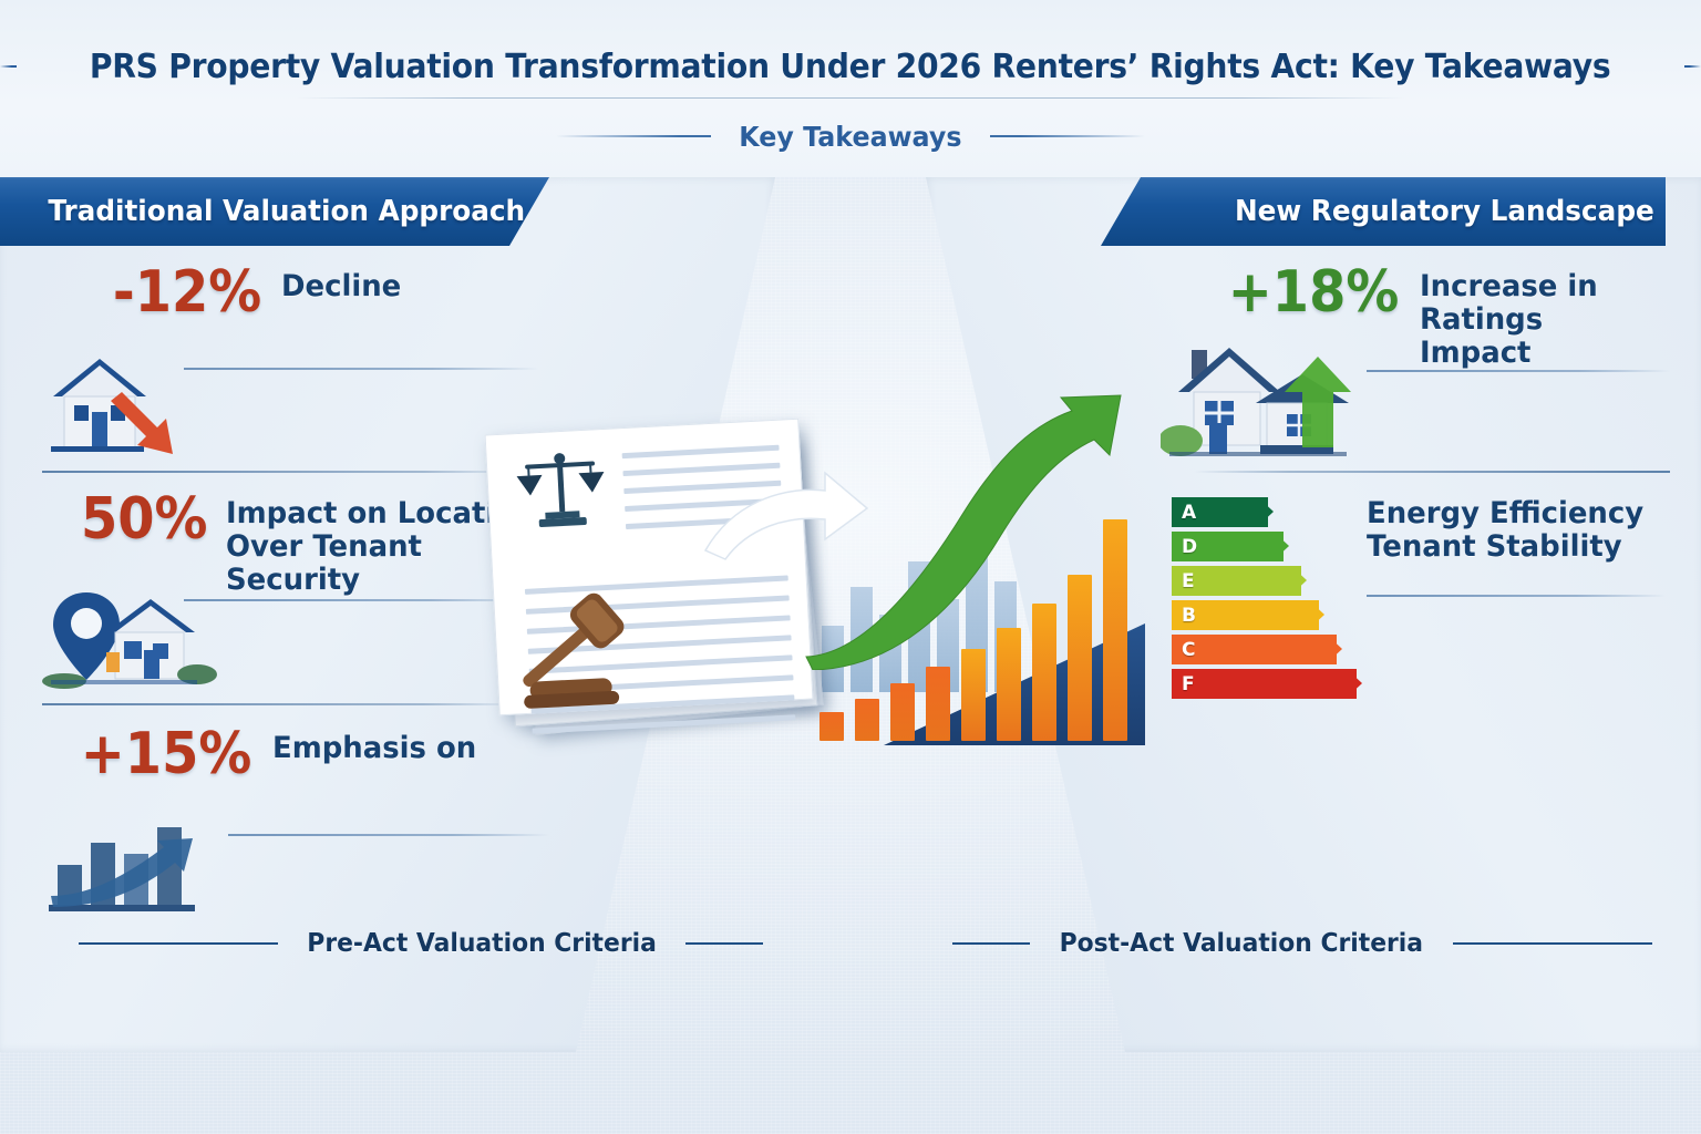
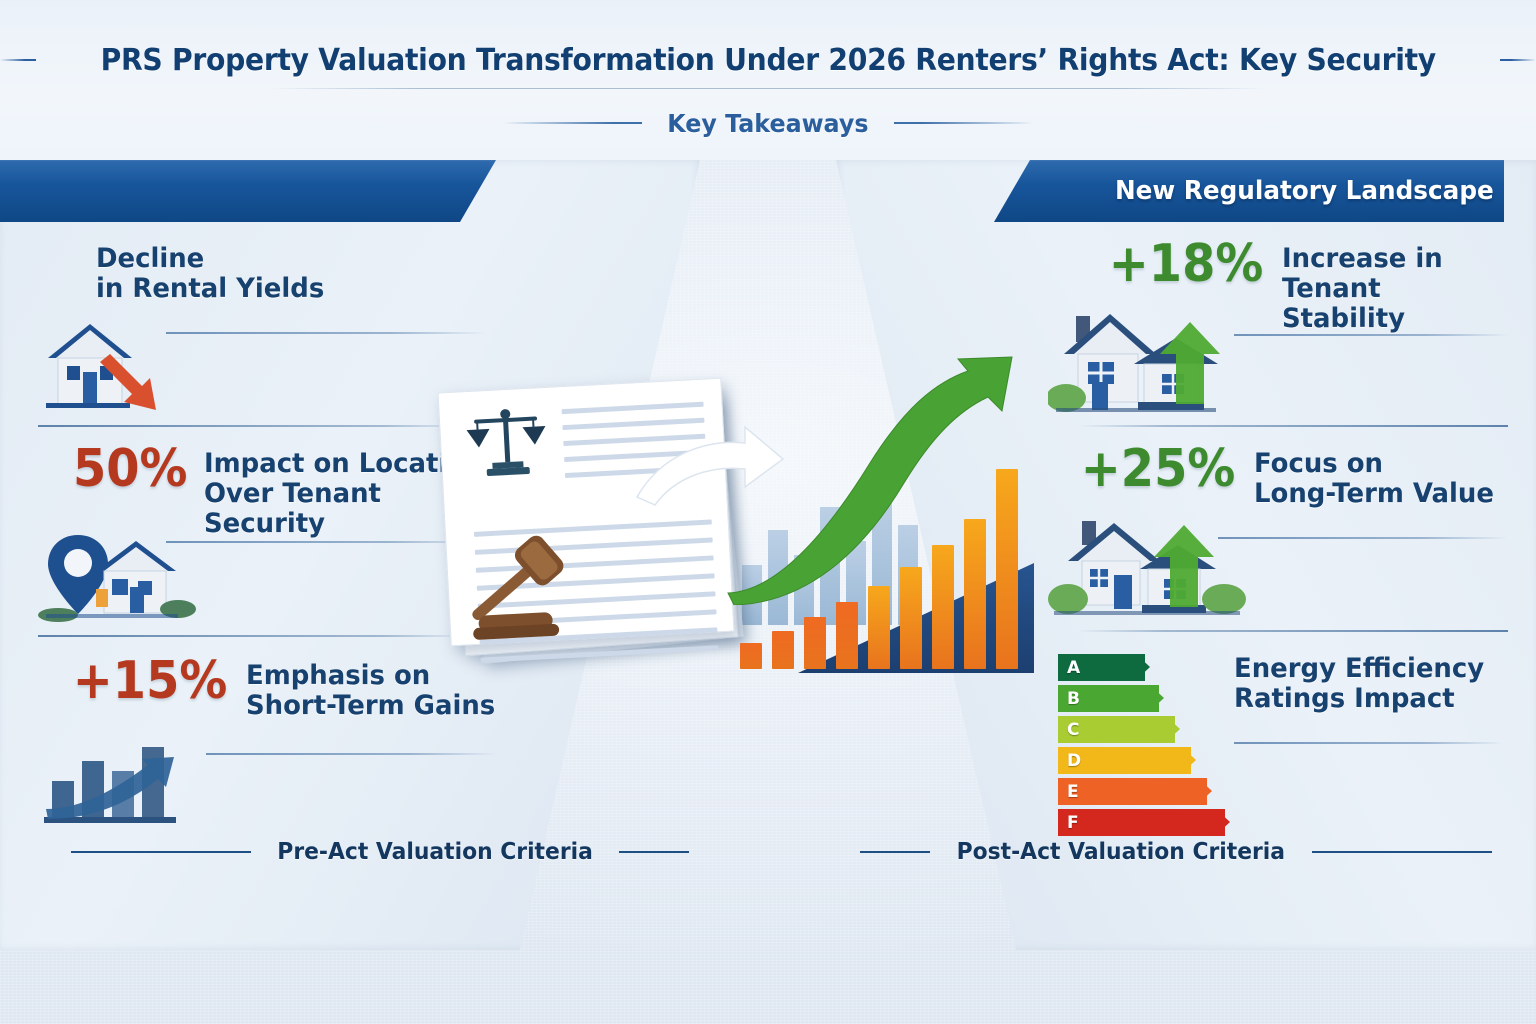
- PRS Property Valuation Transformation Under 2026 Renters’ Rights Act: Key Takeaways
+ PRS Property Valuation Transformation Under 2026 Renters’ Rights Act: Key Security
  Key Takeaways
- Traditional Valuation Approach
- -12%
  Decline
+ in Rental Yields
  50%
  Impact on Locat
  Over Tenant Security
  +15%
  Emphasis on
+ Short-Term Gains
  Pre-Act Valuation Criteria
  New Regulatory Landscape
  +18%
  Increase in
- Ratings Impact
+ Tenant Stability
+ +25%
+ Focus on
+ Long-Term Value
  Energy Efficiency
- Tenant Stability
+ Ratings Impact
  A
- D
+ B
- E
+ C
- B
+ D
- C
+ E
  F
  Post-Act Valuation Criteria
